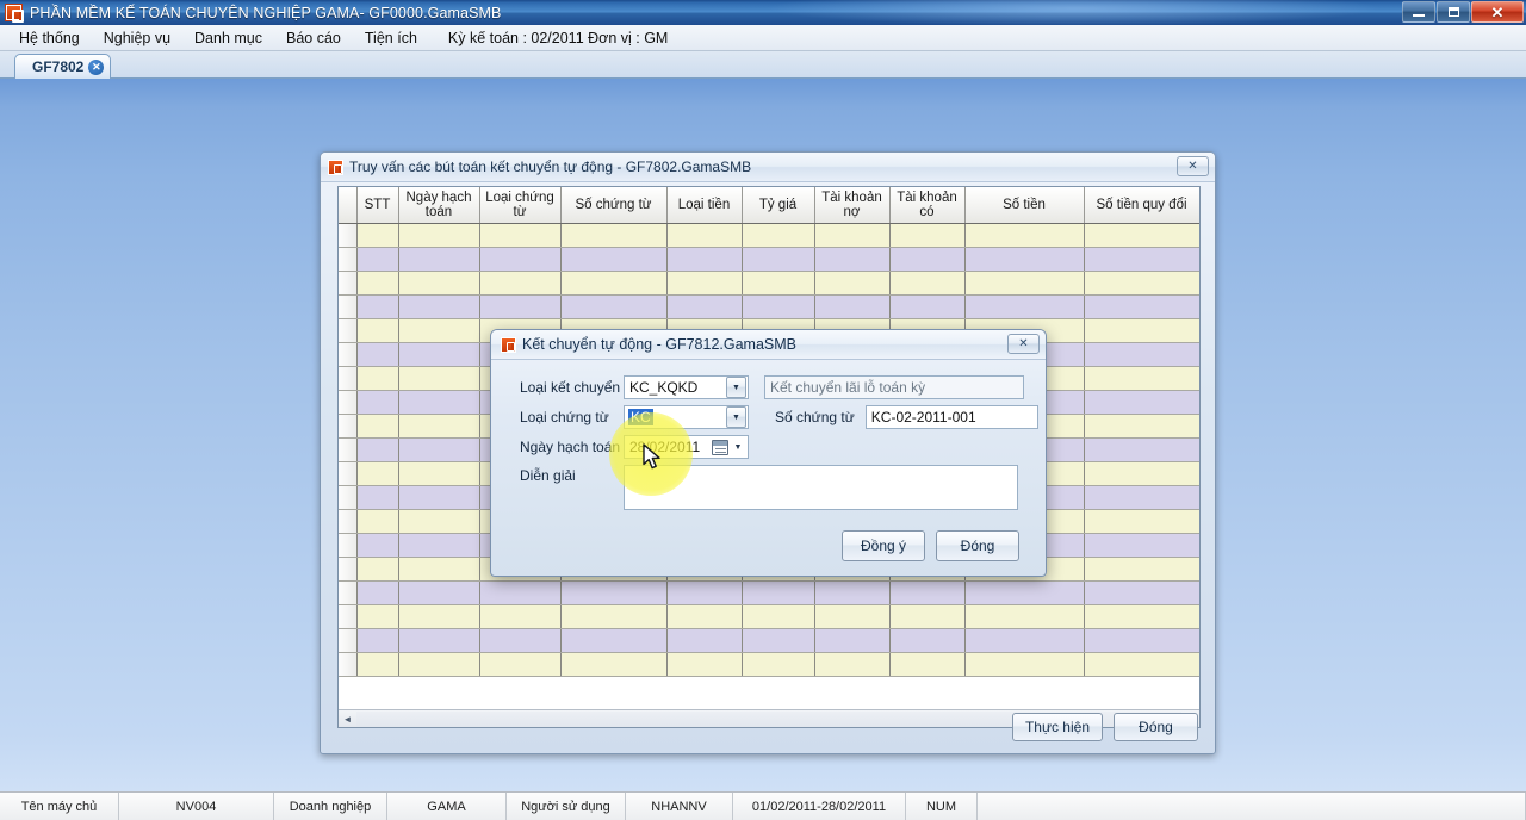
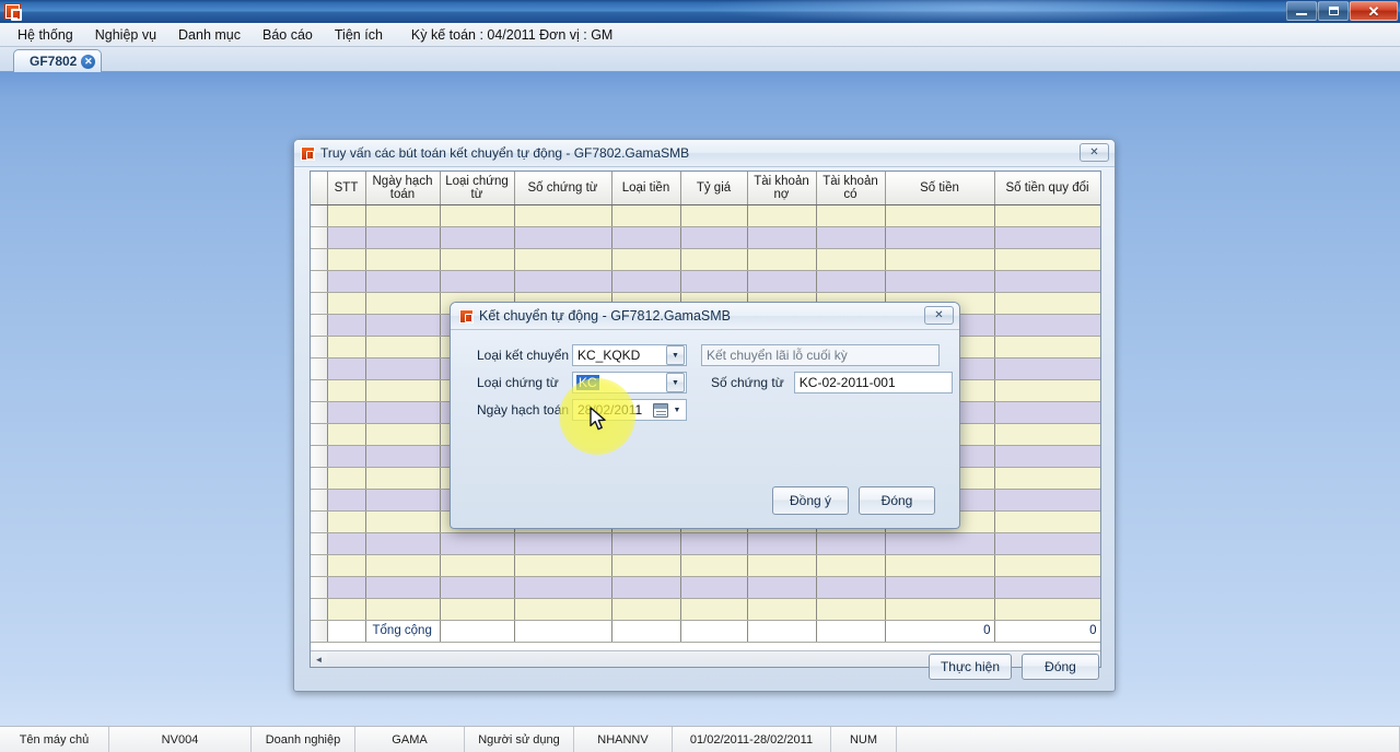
- PHẦN MỀM KẾ TOÁN CHUYÊN NGHIỆP GAMA- GF0000.GamaSMB
  ✕
  Hệ thống
  Nghiệp vụ
  Danh mục
  Báo cáo
  Tiện ích
- Kỳ kế toán : 02/2011 Đơn vị : GM
+ Kỳ kế toán : 04/2011 Đơn vị : GM
  GF7802
  ✕
  Truy vấn các bút toán kết chuyển tự động - GF7802.GamaSMB
  ✕
  	STT	Ngày hạch toán	Loại chứng từ	Số chứng từ	Loại tiền	Tỷ giá	Tài khoản nợ	Tài khoản có	Số tiền	Số tiền quy đổi
+ 		Tổng cộng							0	0
  ◄
  Thực hiện
  Đóng
  Kết chuyển tự động - GF7812.GamaSMB
  ✕
  Loại kết chuyển
  KC_KQKD
- Kết chuyển lãi lỗ toán kỳ
+ Kết chuyển lãi lỗ cuối kỳ
  Loại chứng từ
  Số chứng từ
  KC-02-2011-001
  Ngày hạch toá
- Diễn giải
  Đồng ý
  Đóng
  Tên máy chủ
  NV004
  Doanh nghiệp
  GAMA
  Người sử dụng
  NHANNV
  01/02/2011-28/02/2011
  NUM
